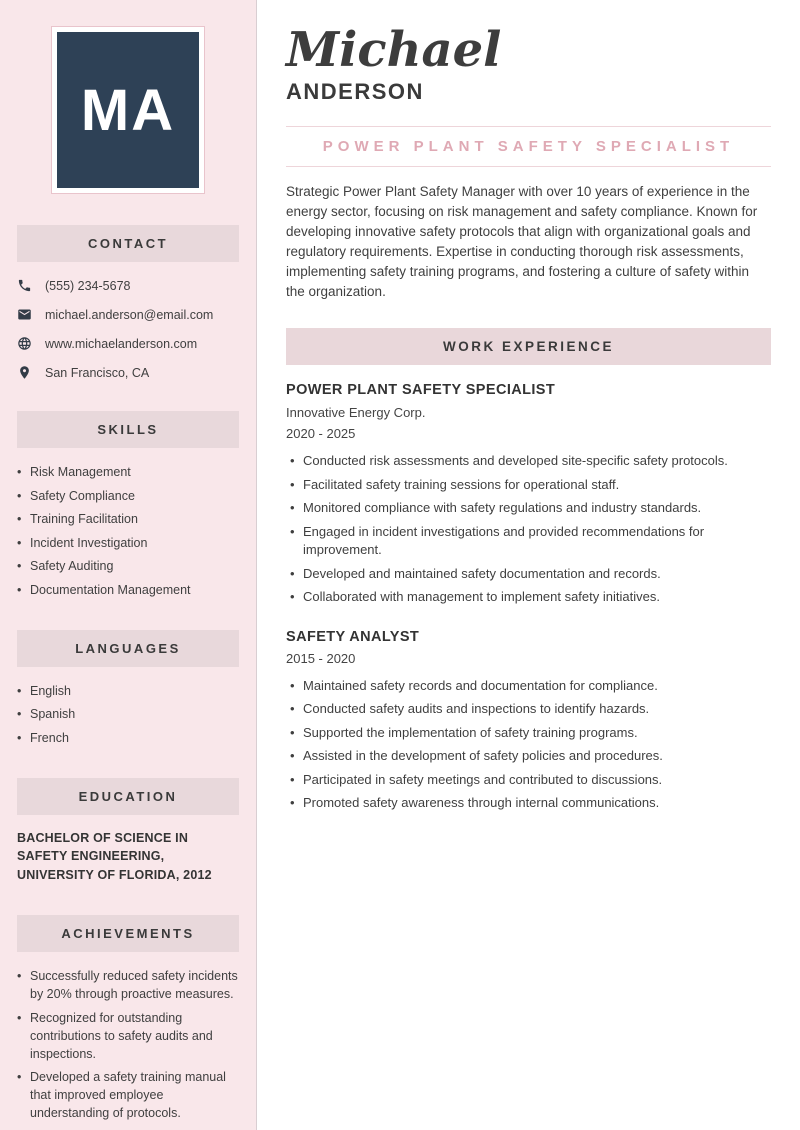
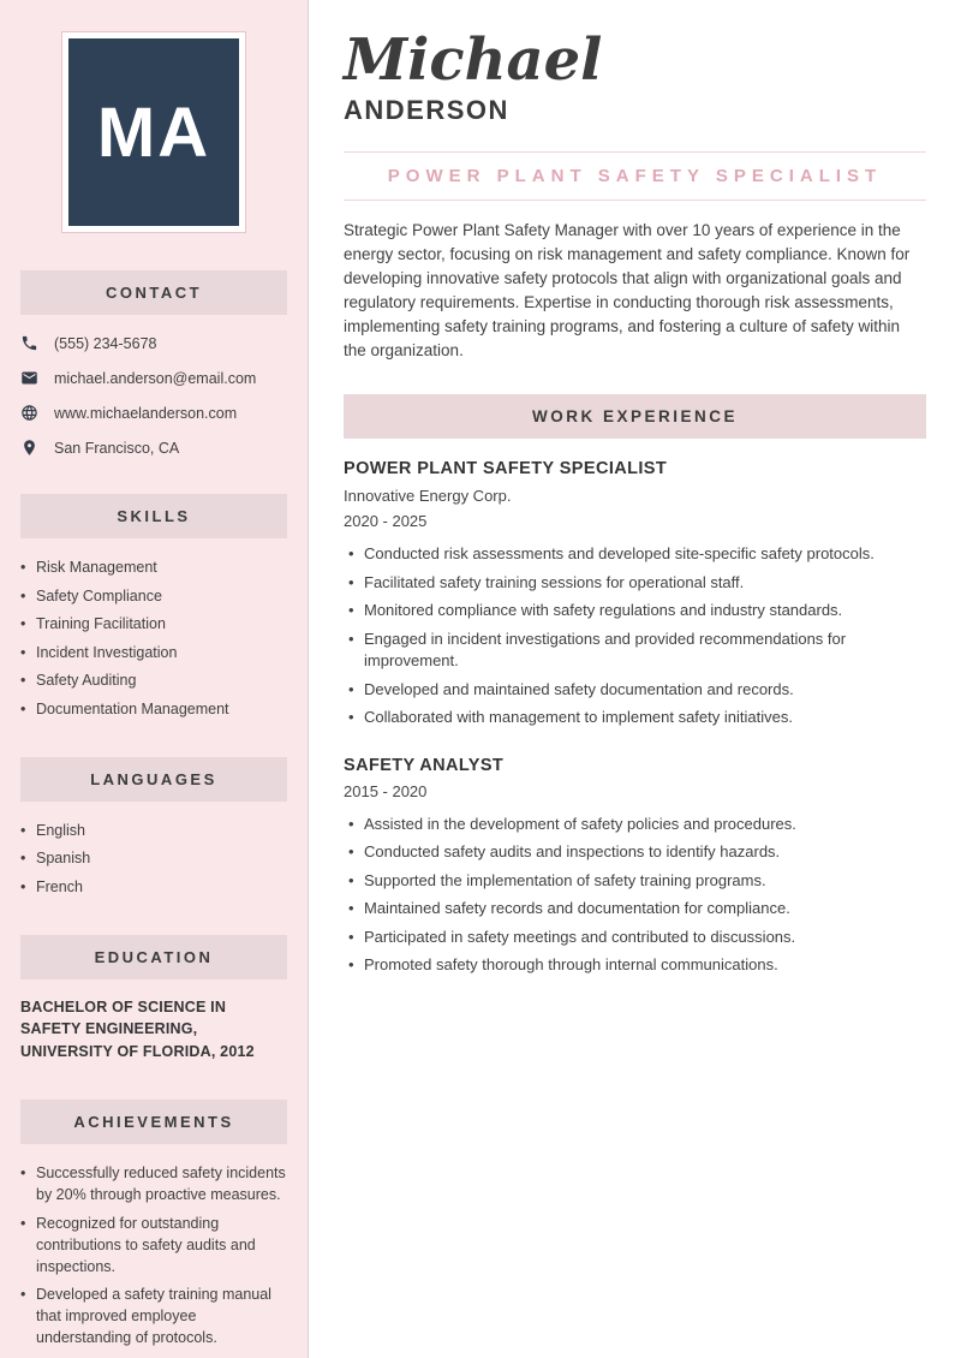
  MA
  CONTACT
  (555) 234-5678
  michael.anderson@email.com
  www.michaelanderson.com
  San Francisco, CA
  SKILLS
  Risk Management
  Safety Compliance
  Training Facilitation
  Incident Investigation
  Safety Auditing
  Documentation Management
  LANGUAGES
  English
  Spanish
  French
  EDUCATION
  BACHELOR OF SCIENCE IN SAFETY ENGINEERING, UNIVERSITY OF FLORIDA, 2012
  ACHIEVEMENTS
  Successfully reduced safety incidents by 20% through proactive measures.
  Recognized for outstanding contributions to safety audits and inspections.
  Developed a safety training manual that improved employee understanding of protocols.
  Michael
  ANDERSON
  POWER PLANT SAFETY SPECIALIST
  Strategic Power Plant Safety Manager with over 10 years of experience in the energy sector, focusing on risk management and safety compliance. Known for developing innovative safety protocols that align with organizational goals and regulatory requirements. Expertise in conducting thorough risk assessments, implementing safety training programs, and fostering a culture of safety within the organization.
  WORK EXPERIENCE
  POWER PLANT SAFETY SPECIALIST
  Innovative Energy Corp.
  2020 - 2025
  Conducted risk assessments and developed site-specific safety protocols.
  Facilitated safety training sessions for operational staff.
  Monitored compliance with safety regulations and industry standards.
  Engaged in incident investigations and provided recommendations for improvement.
  Developed and maintained safety documentation and records.
  Collaborated with management to implement safety initiatives.
  SAFETY ANALYST
  2015 - 2020
- Maintained safety records and documentation for compliance.
+ Assisted in the development of safety policies and procedures.
  Conducted safety audits and inspections to identify hazards.
  Supported the implementation of safety training programs.
- Assisted in the development of safety policies and procedures.
+ Maintained safety records and documentation for compliance.
  Participated in safety meetings and contributed to discussions.
- Promoted safety awareness through internal communications.
+ Promoted safety thorough through internal communications.
